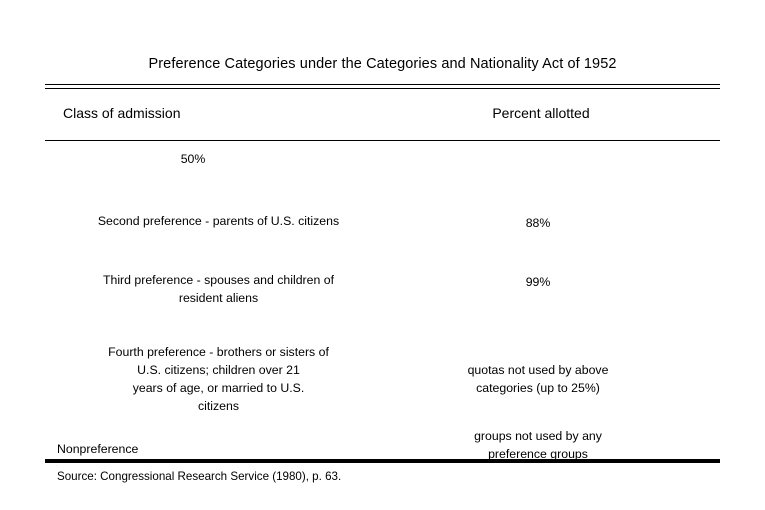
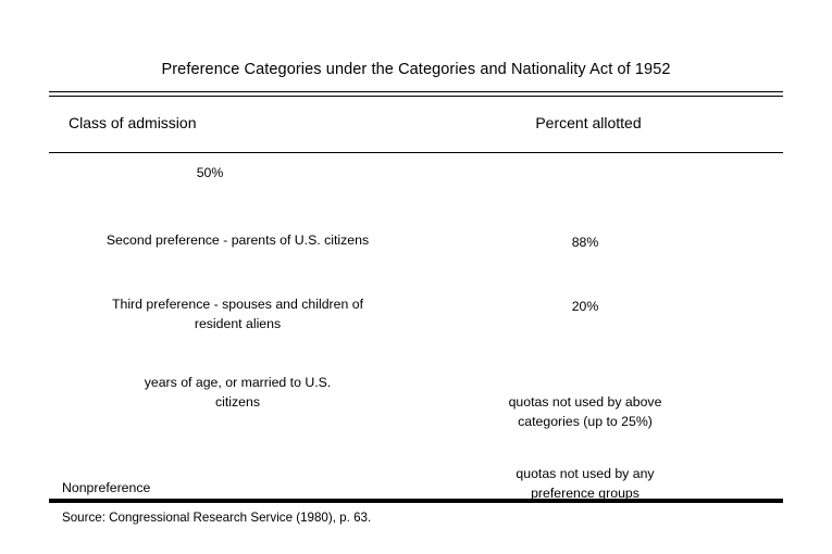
  Preference Categories under the Categories and Nationality Act of 1952
  Class of admission
  Percent allotted
  50%
  Second preference - parents of U.S. citizens
  88%
  Third preference - spouses and children of
  resident aliens
- 99%
+ 20%
- Fourth preference - brothers or sisters of
- U.S. citizens; children over 21
  years of age, or married to U.S.
  citizens
  quotas not used by above
  categories (up to 25%)
  Nonpreference
- groups not used by any
+ quotas not used by any
  preference groups
  Source: Congressional Research Service (1980), p. 63.
